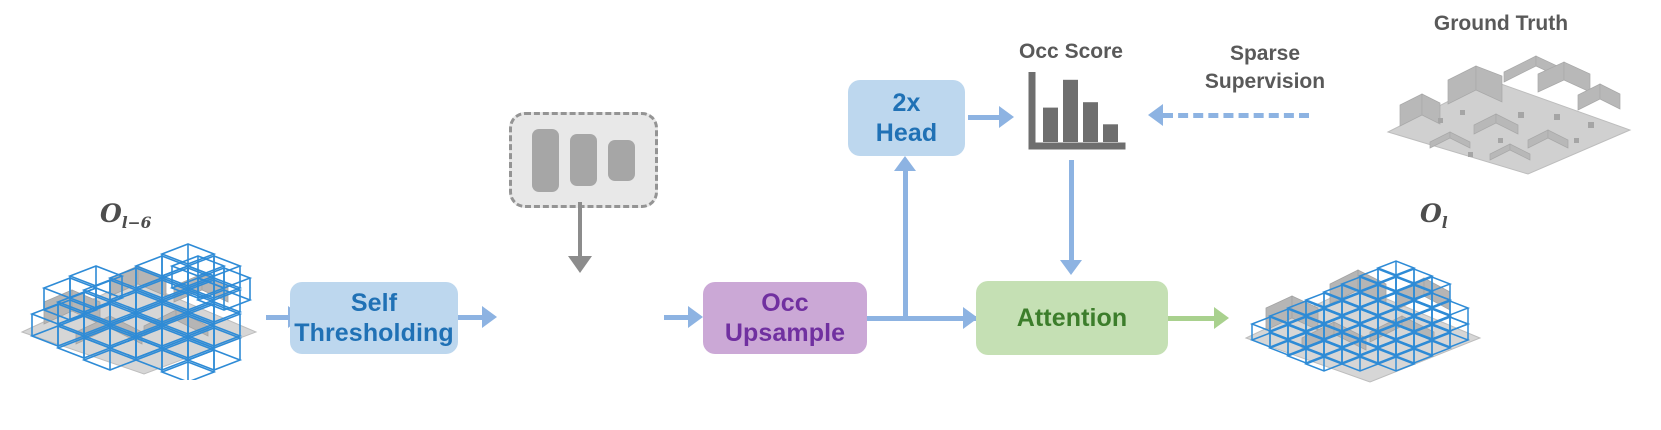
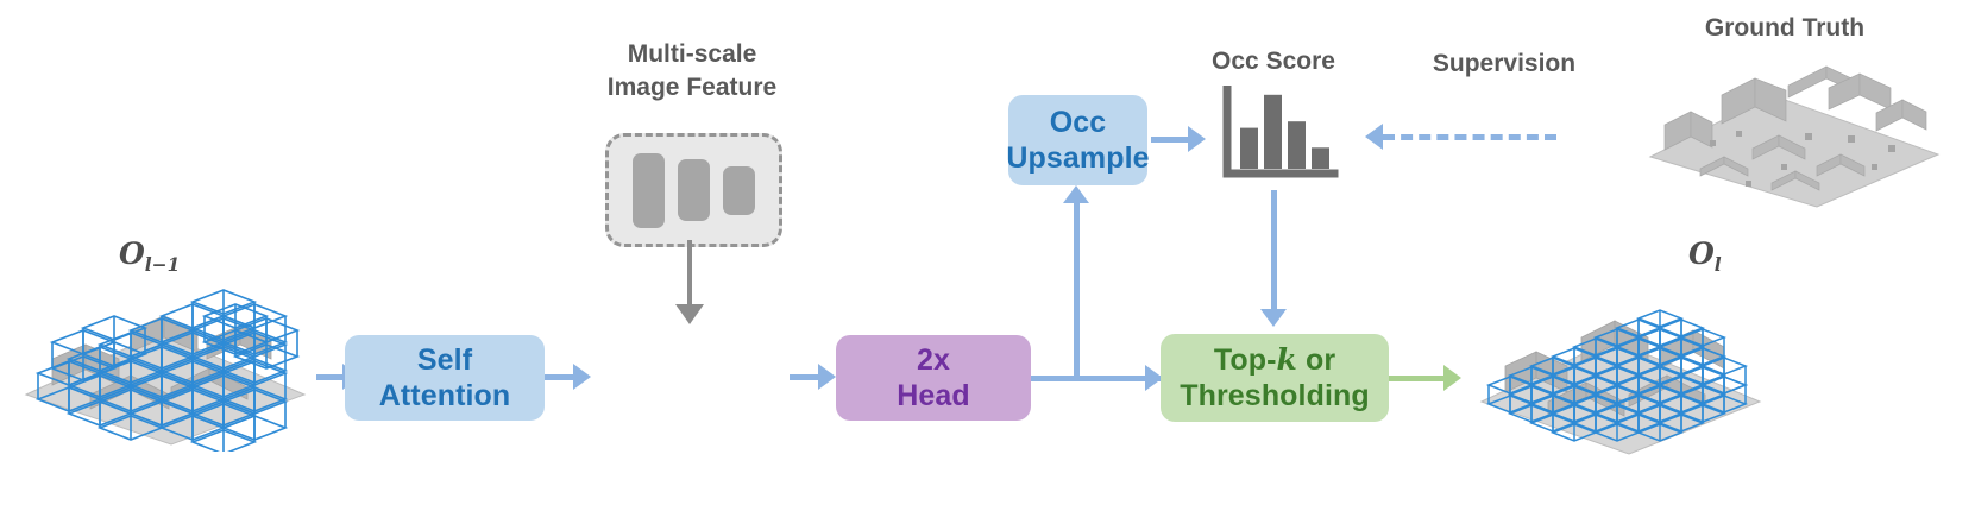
- Ol−6
+ Ol−1
  Self
- Thresholding
+ Attention
+ Multi-scale
+ Image Feature
- Occ
+ 2x
- Upsample
+ Head
- 2x
+ Occ
- Head
+ Upsample
  Occ Score
- Sparse
  Supervision
  Ground Truth
+ Top-k or
- Attention
+ Thresholding
  Ol
